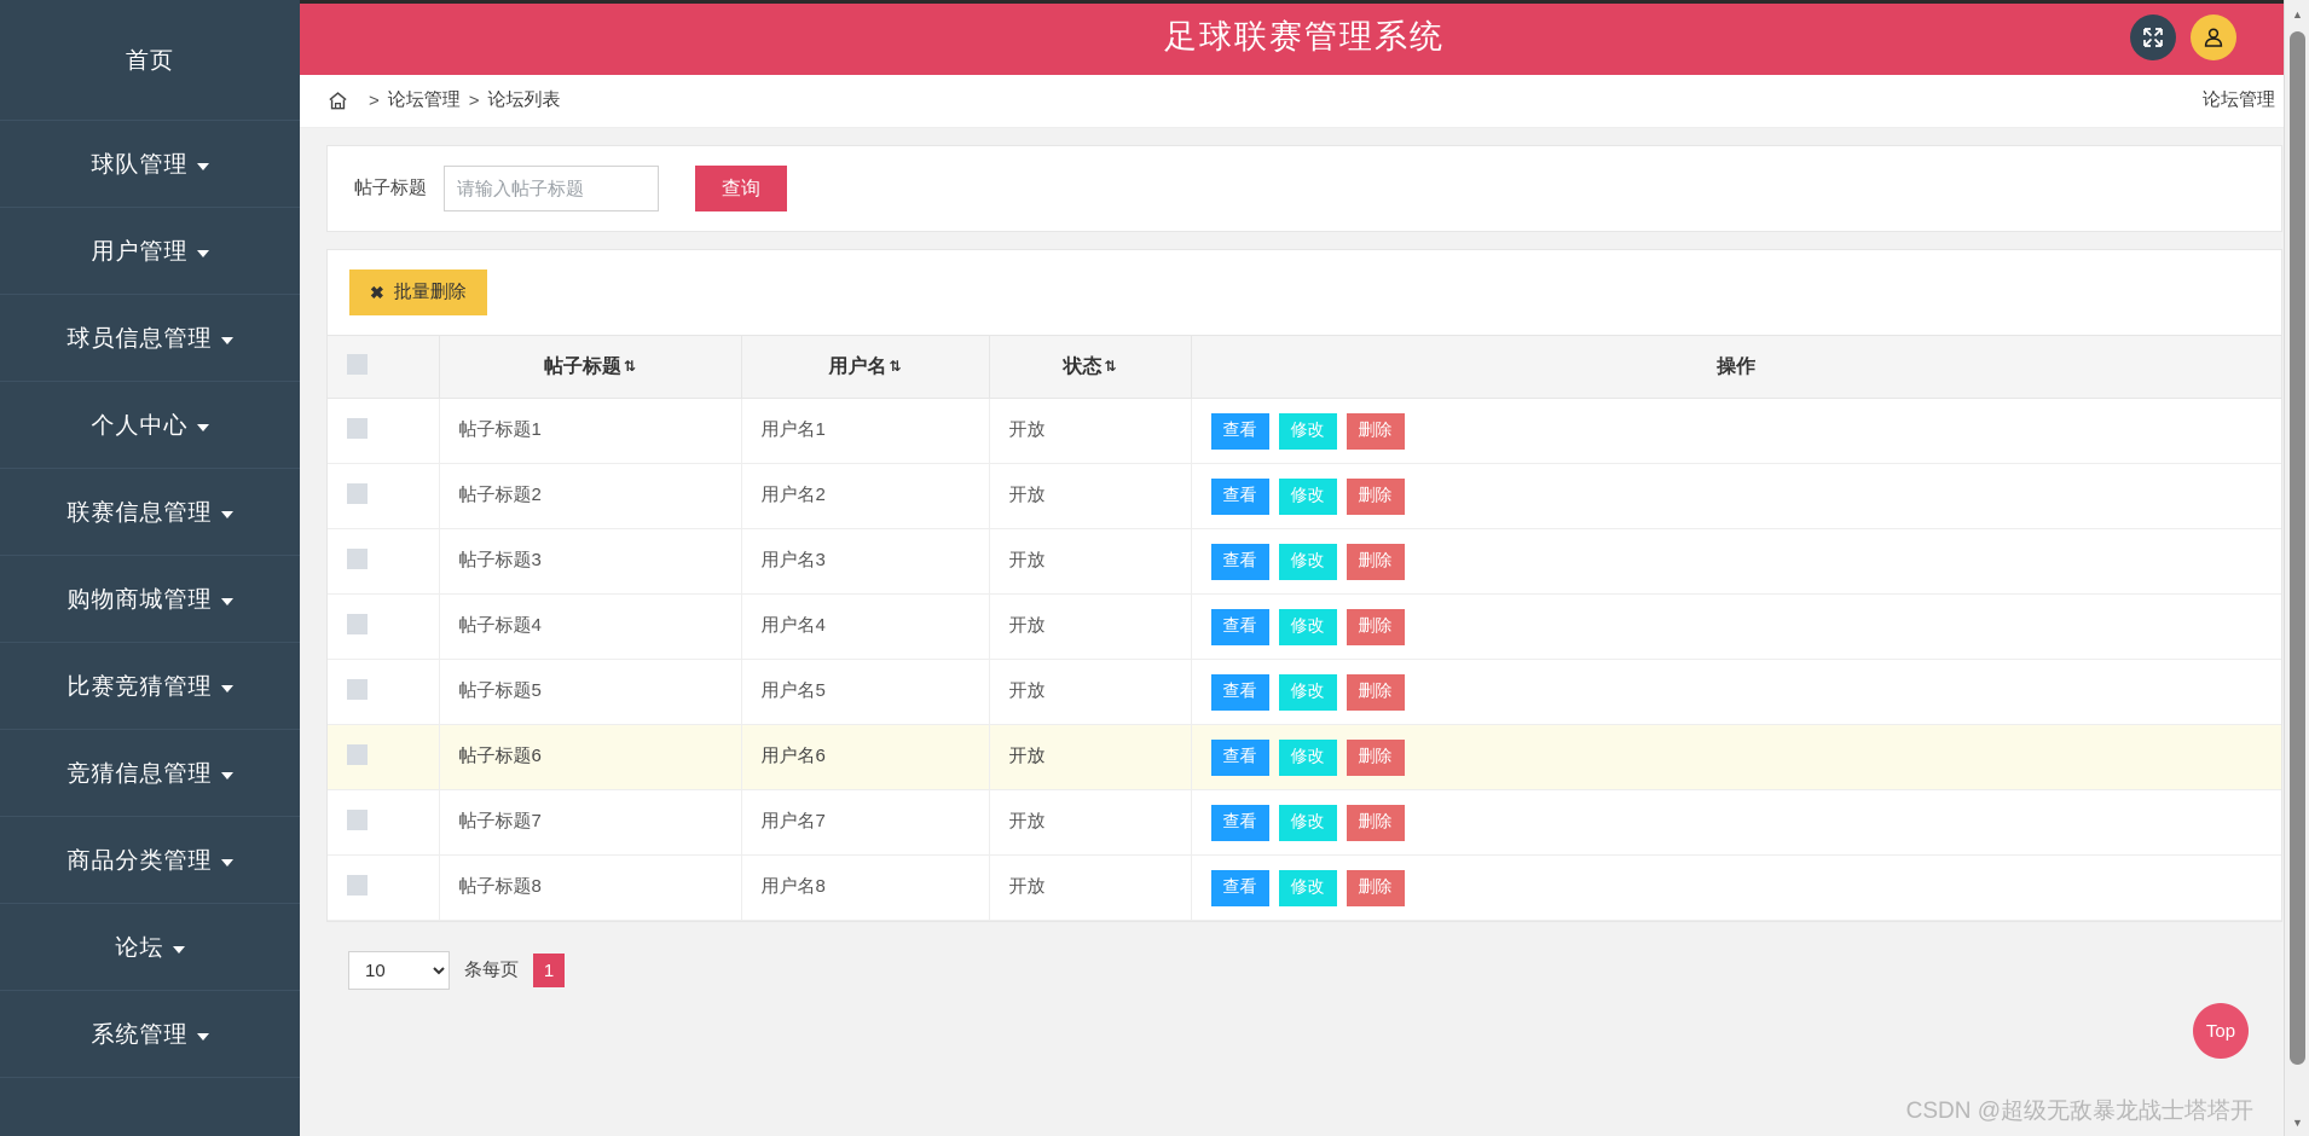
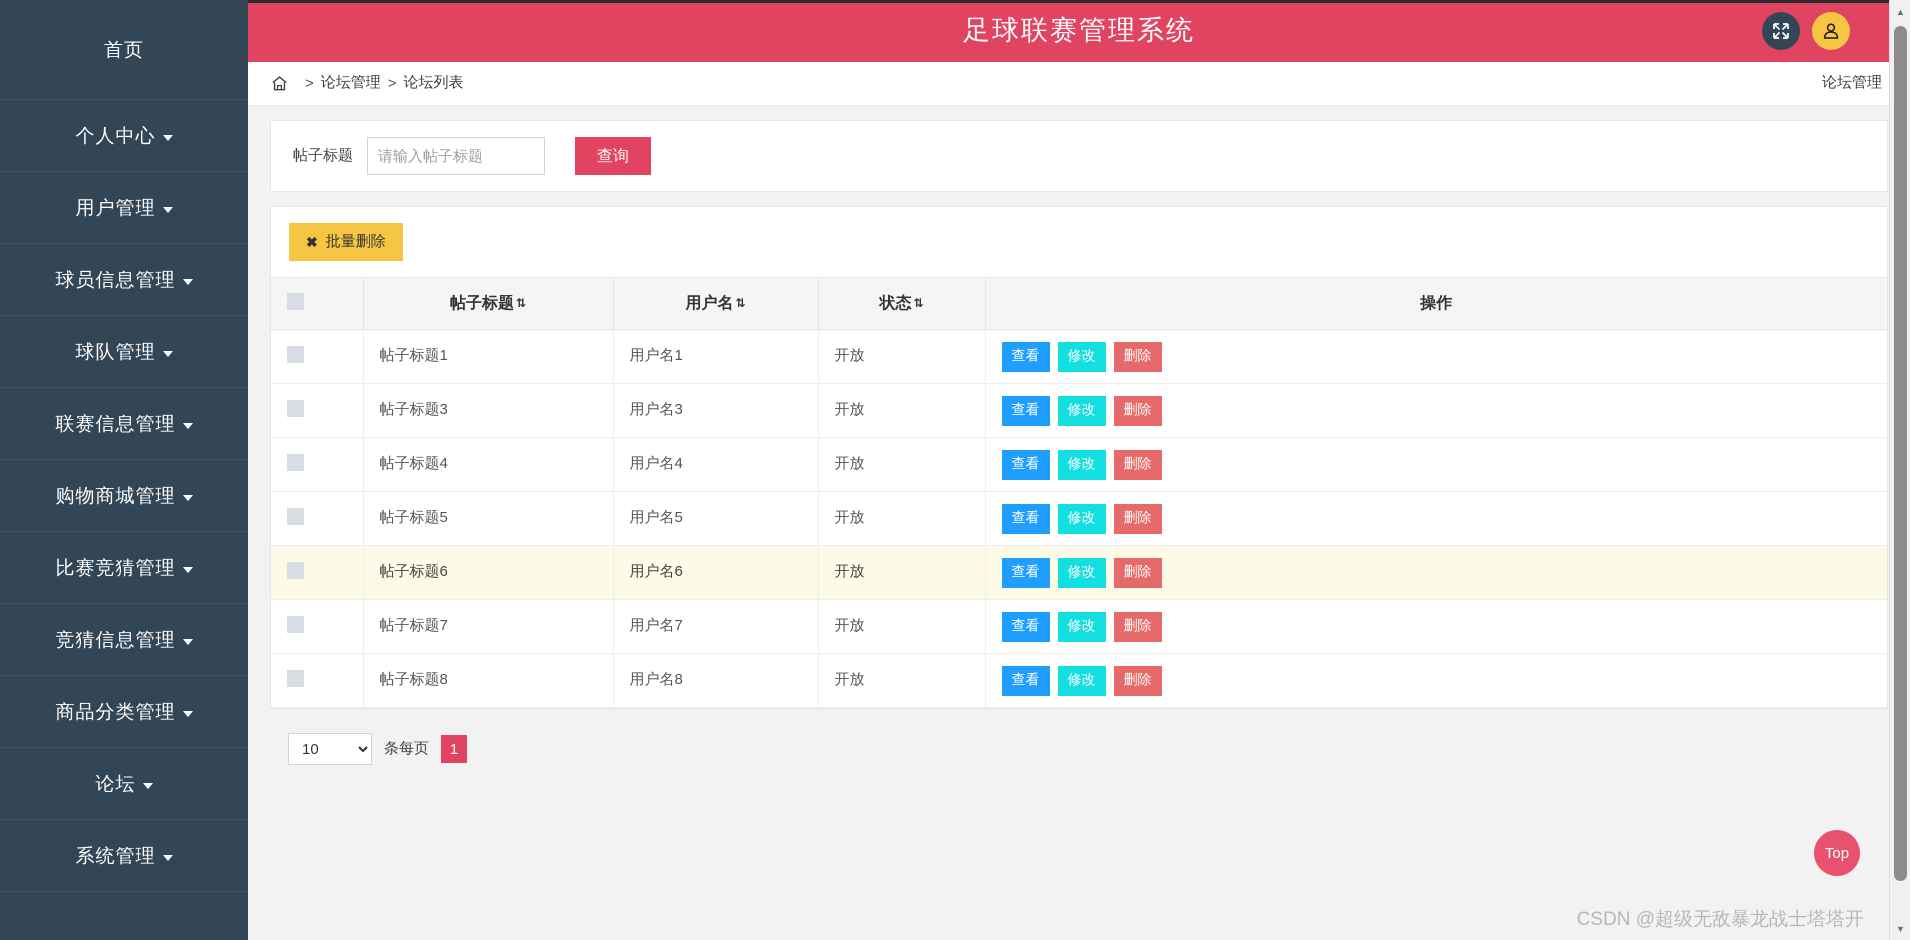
  首页
- 球队管理
+ 个人中心
  用户管理
  球员信息管理
- 个人中心
+ 球队管理
  联赛信息管理
  购物商城管理
  比赛竞猜管理
  竞猜信息管理
  商品分类管理
  论坛
  系统管理
  足球联赛管理系统
  >
  论坛管理
  >
  论坛列表
  论坛管理
  帖子标题
  请输入帖子标题
  查询
  ✖
  批量删除
  	帖子标题 ⇅	用户名 ⇅	状态 ⇅	操作
  	帖子标题1	用户名1	开放	查看 修改 删除
- 	帖子标题2	用户名2	开放	查看 修改 删除
  	帖子标题3	用户名3	开放	查看 修改 删除
  	帖子标题4	用户名4	开放	查看 修改 删除
  	帖子标题5	用户名5	开放	查看 修改 删除
  	帖子标题6	用户名6	开放	查看 修改 删除
  	帖子标题7	用户名7	开放	查看 修改 删除
  	帖子标题8	用户名8	开放	查看 修改 删除
  10
  条每页
  1
  Top
  CSDN @超级无敌暴龙战士塔塔开
  ▲
  ▼
